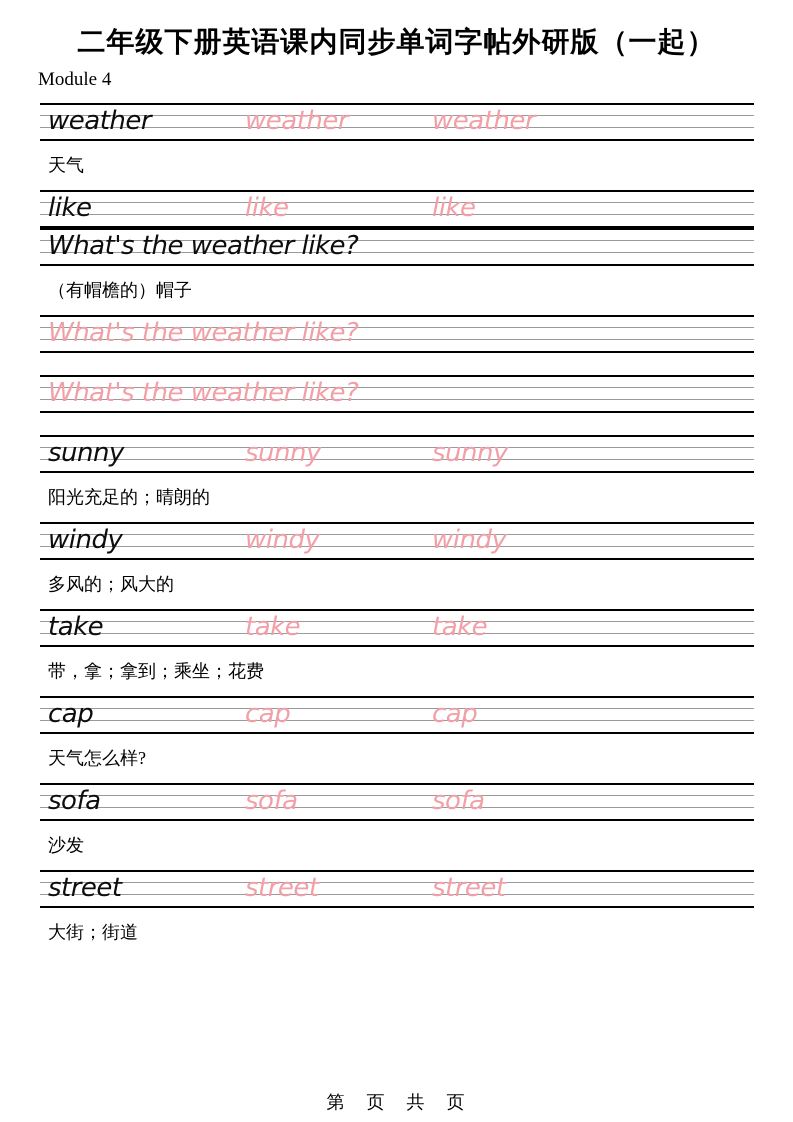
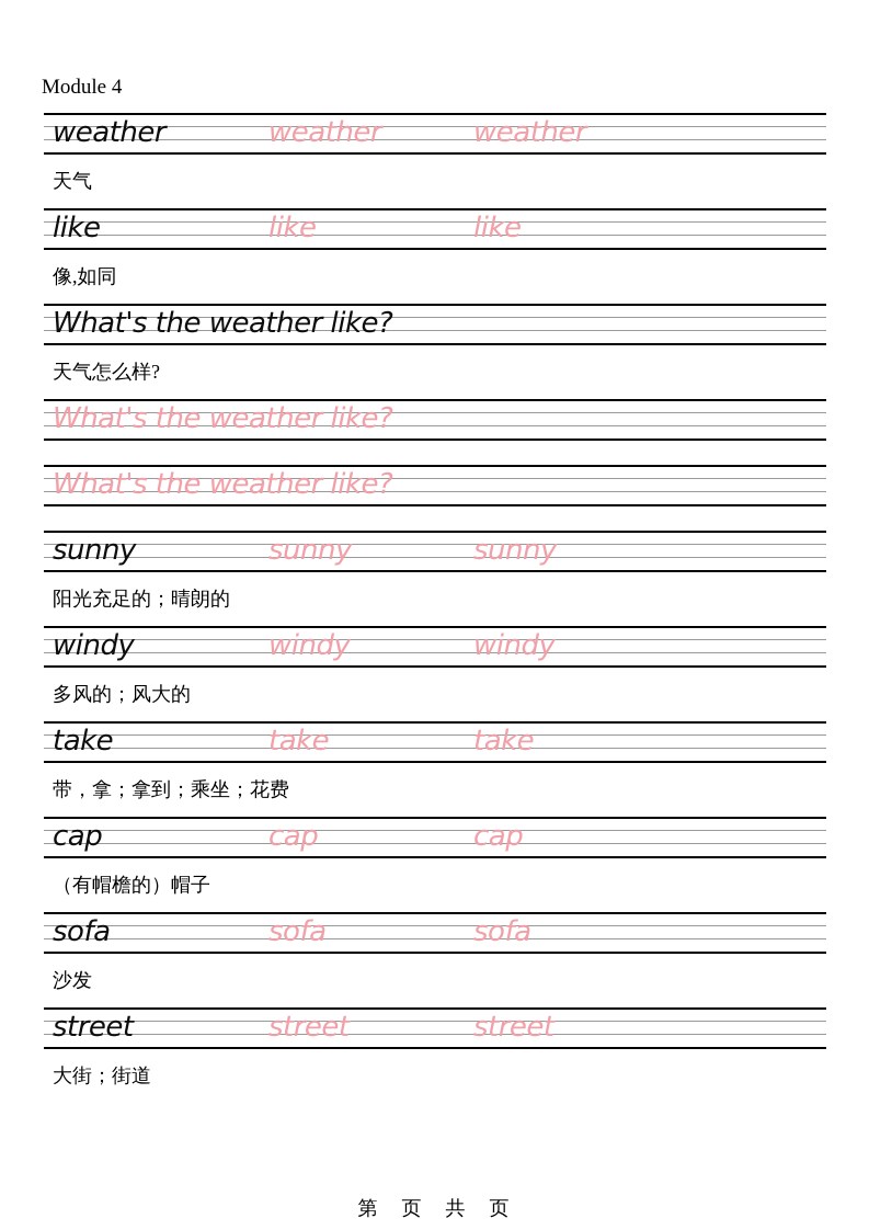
- 二年级下册英语课内同步单词字帖外研版（一起）
  Module 4
  weather
  weather
  weather
  天气
  like
  like
  like
+ 像,如同
  What's the weather like?
- （有帽檐的）帽子
+ 天气怎么样?
  What's the weather like?
  What's the weather like?
  sunny
  sunny
  sunny
  阳光充足的；晴朗的
  windy
  windy
  windy
  多风的；风大的
  take
  take
  take
  带，拿；拿到；乘坐；花费
  cap
  cap
  cap
- 天气怎么样?
+ （有帽檐的）帽子
  sofa
  sofa
  sofa
  沙发
  street
  street
  street
  大街；街道
  第 页 共 页
